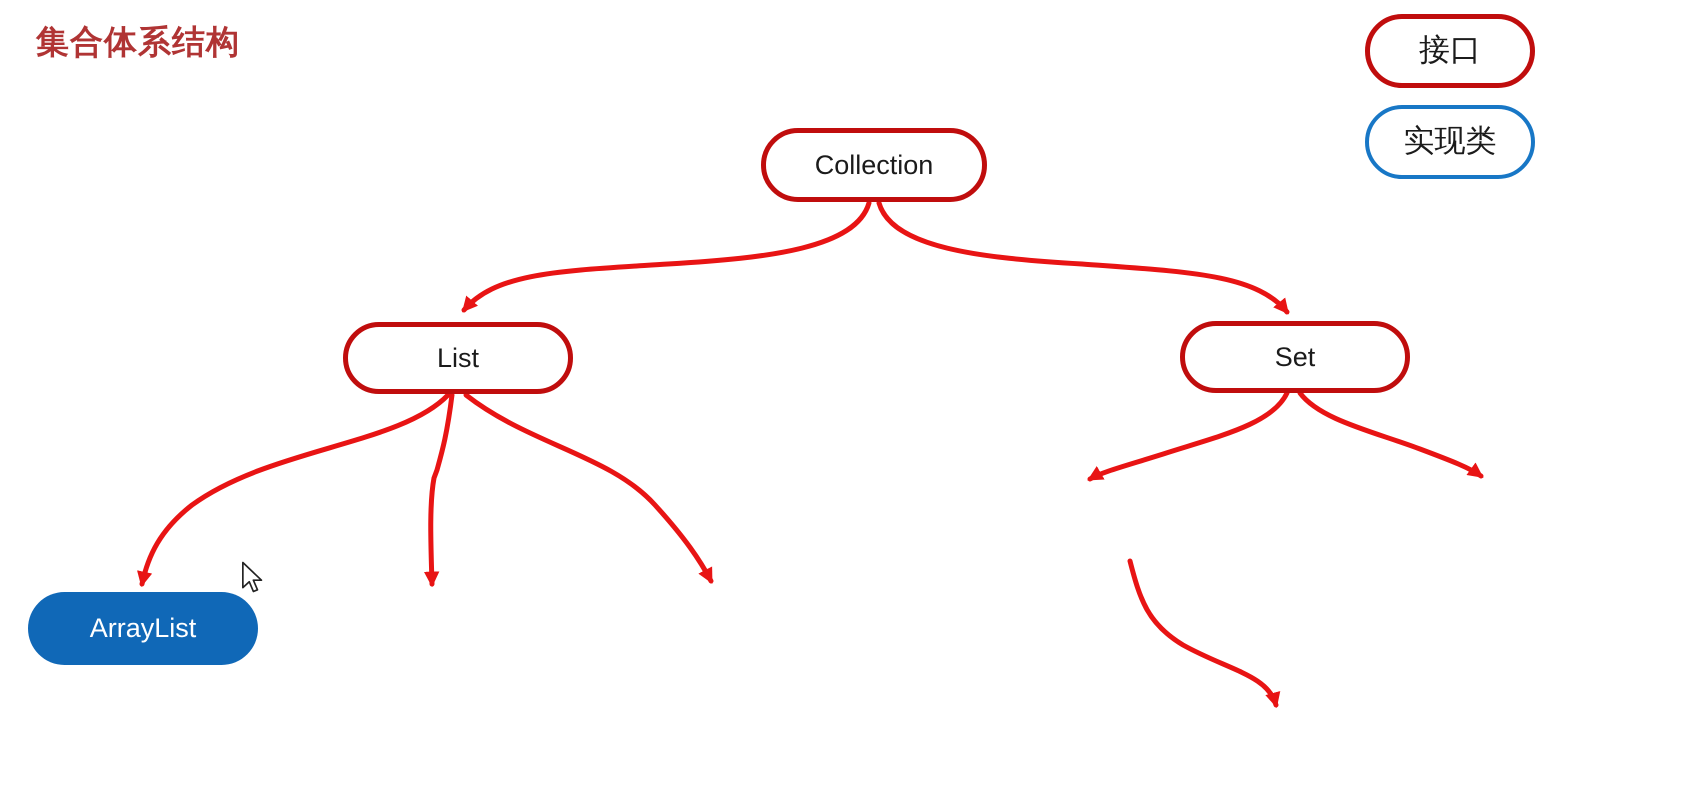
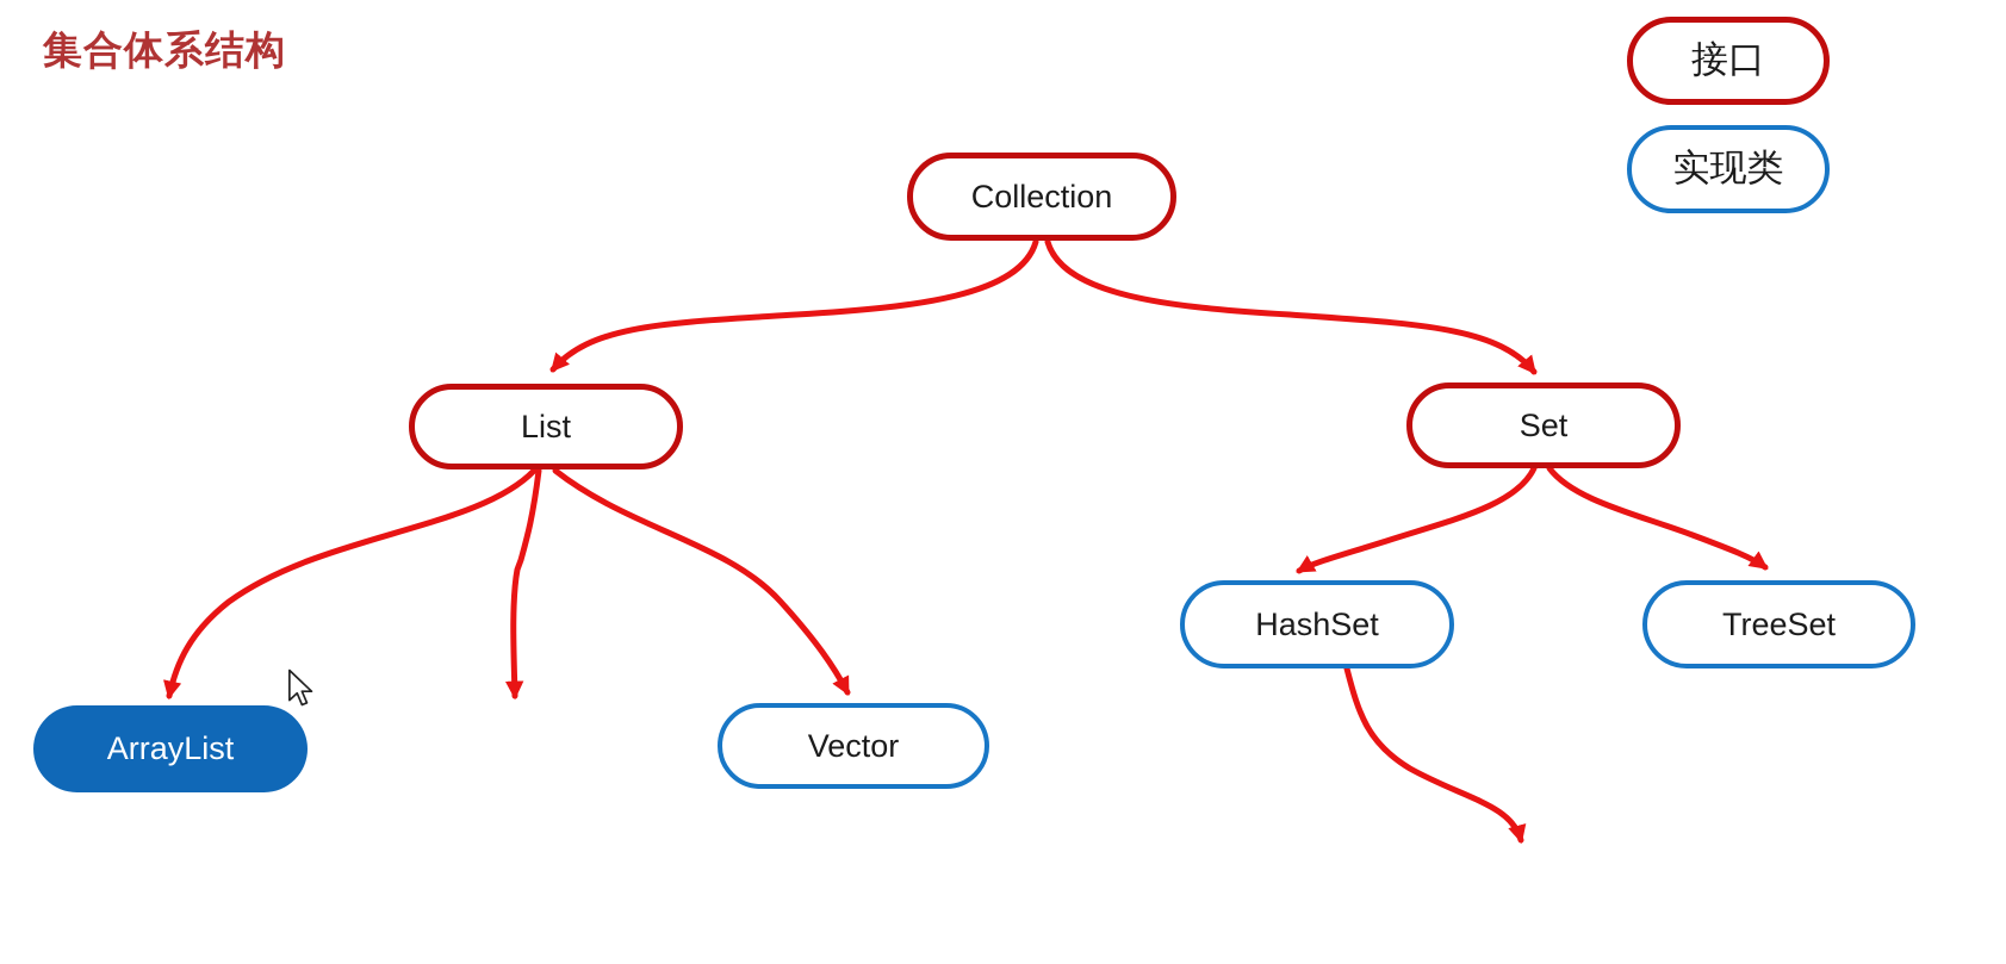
  集合体系结构
  接口
  实现类
  Collection
  List
  Set
  ArrayList
+ Vector
+ HashSet
+ TreeSet
